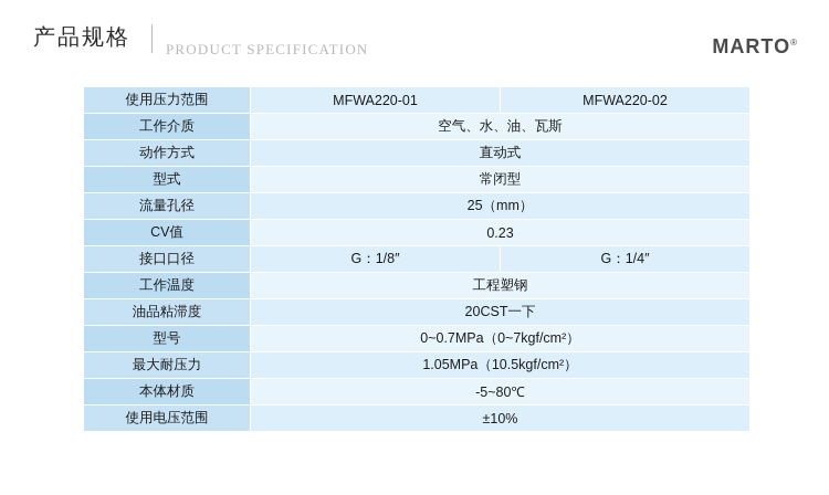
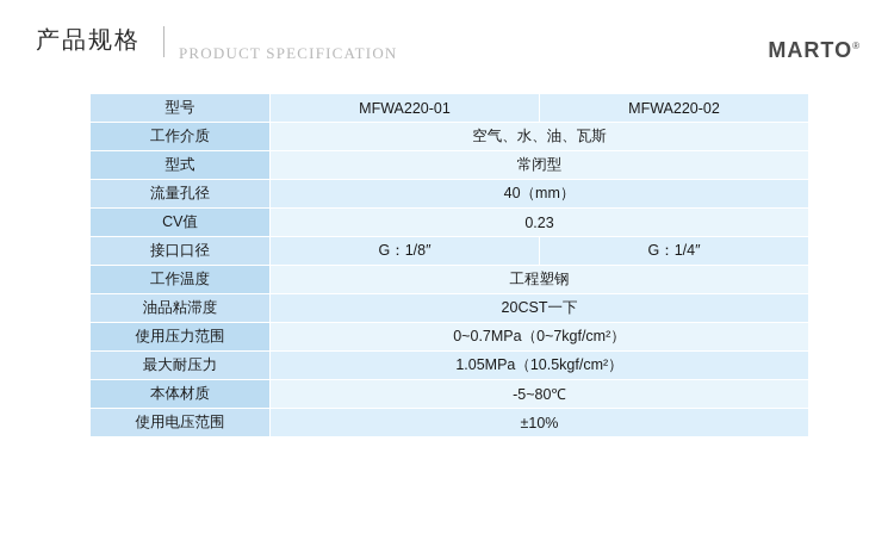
  产品规格
  PRODUCT SPECIFICATION
  MARTO®
- 使用压力范围	MFWA220-01	MFWA220-02
+ 型号	MFWA220-01	MFWA220-02
  工作介质	空气、水、油、瓦斯
- 动作方式	直动式
  型式	常闭型
- 流量孔径	25（mm）
+ 流量孔径	40（mm）
  CV值	0.23
  接口口径	G：1/8″	G：1/4″
  工作温度	工程塑钢
  油品粘滞度	20CST一下
- 型号	0~0.7MPa（0~7kgf/cm²）
+ 使用压力范围	0~0.7MPa（0~7kgf/cm²）
  最大耐压力	1.05MPa（10.5kgf/cm²）
  本体材质	-5~80℃
  使用电压范围	±10%
